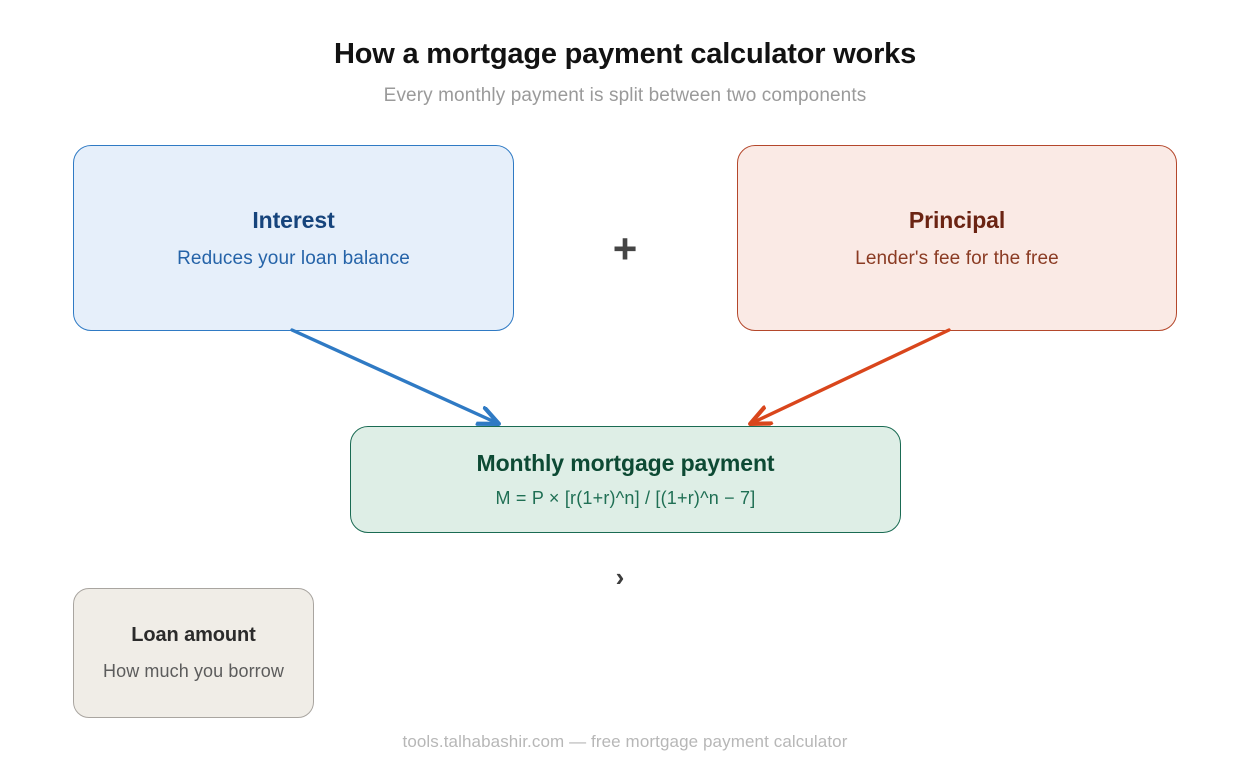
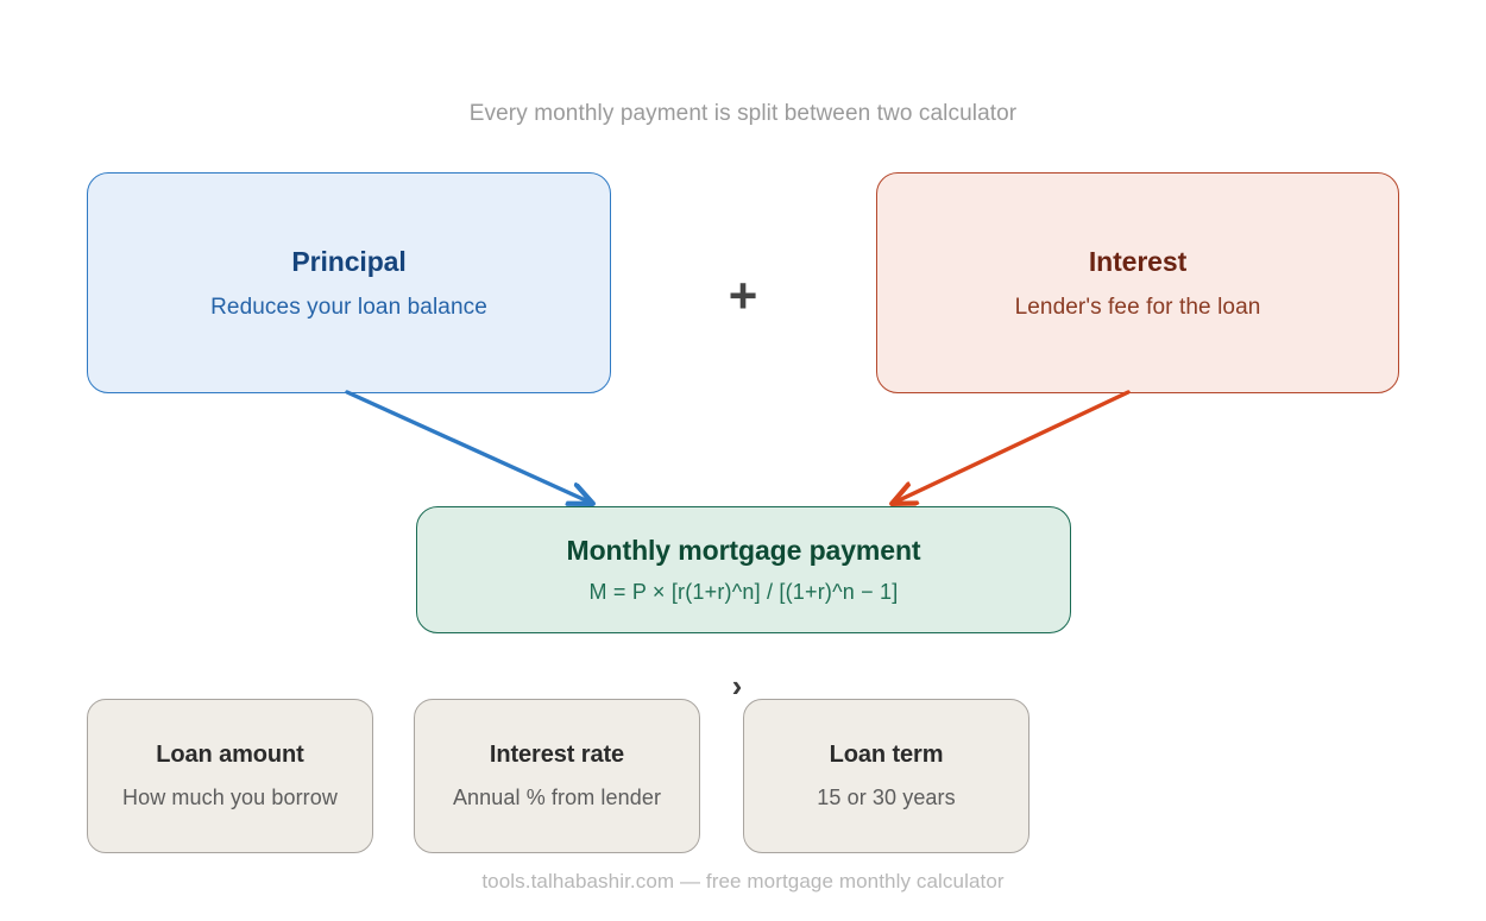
- How a mortgage payment calculator works
- Every monthly payment is split between two components
+ Every monthly payment is split between two calculator
- Interest
+ Principal
  Reduces your loan balance
  +
- Principal
+ Interest
- Lender's fee for the free
+ Lender's fee for the loan
  Monthly mortgage payment
- M = P × [r(1+r)^n] / [(1+r)^n − 7]
+ M = P × [r(1+r)^n] / [(1+r)^n − 1]
  ›
  Loan amount
  How much you borrow
+ Interest rate
+ Annual % from lender
+ Loan term
+ 15 or 30 years
- tools.talhabashir.com — free mortgage payment calculator
+ tools.talhabashir.com — free mortgage monthly calculator
